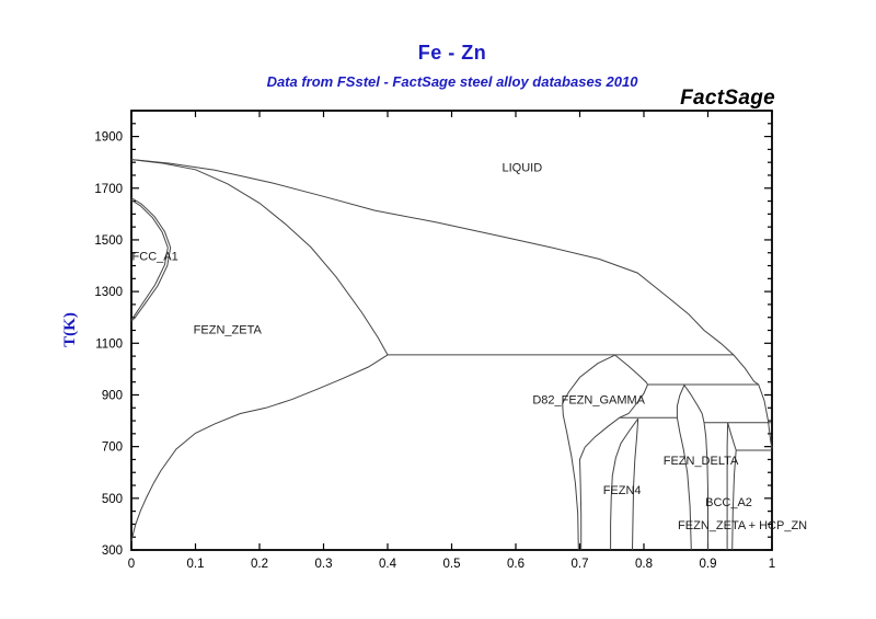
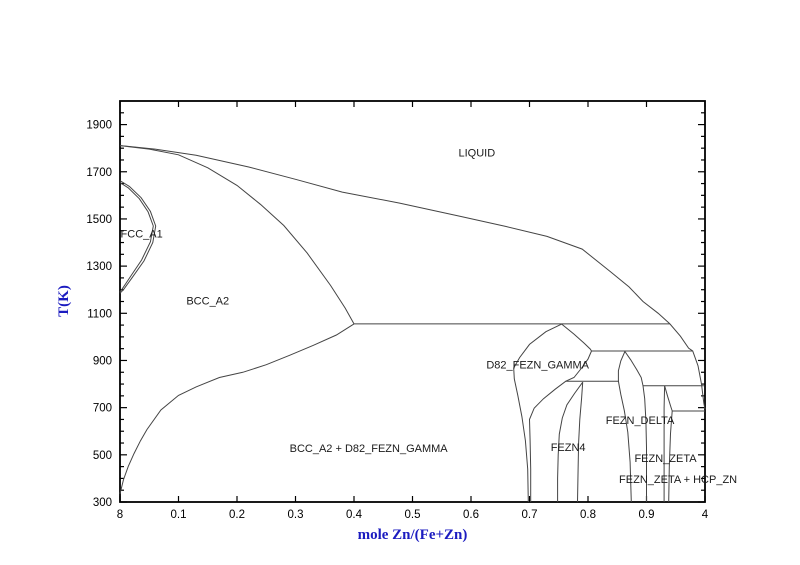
- Fe - Zn
- Data from FSstel - FactSage steel alloy databases 2010
- FactSage
- 0
+ 8
  0.1
  0.2
  0.3
  0.4
  0.5
  0.6
  0.7
  0.8
  0.9
- 1
+ 4
  300
  500
  700
  900
  1100
  1300
  1500
  1700
  1900
  LIQUID
  FCC_A1
- FEZN_ZETA
+ BCC_A2
+ BCC_A2 + D82_FEZN_GAMMA
  D82_FEZN_GAMMA
  FEZN4
  FEZN_DELTA
- BCC_A2
+ FEZN_ZETA
  FEZN_ZETA + HCP_ZN
+ mole Zn/(Fe+Zn)
